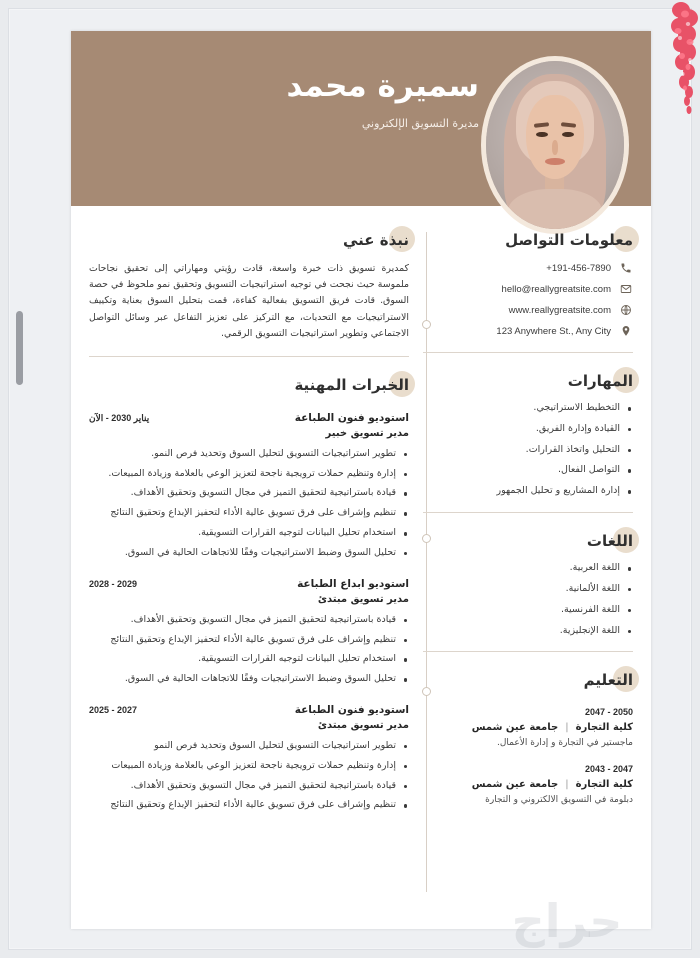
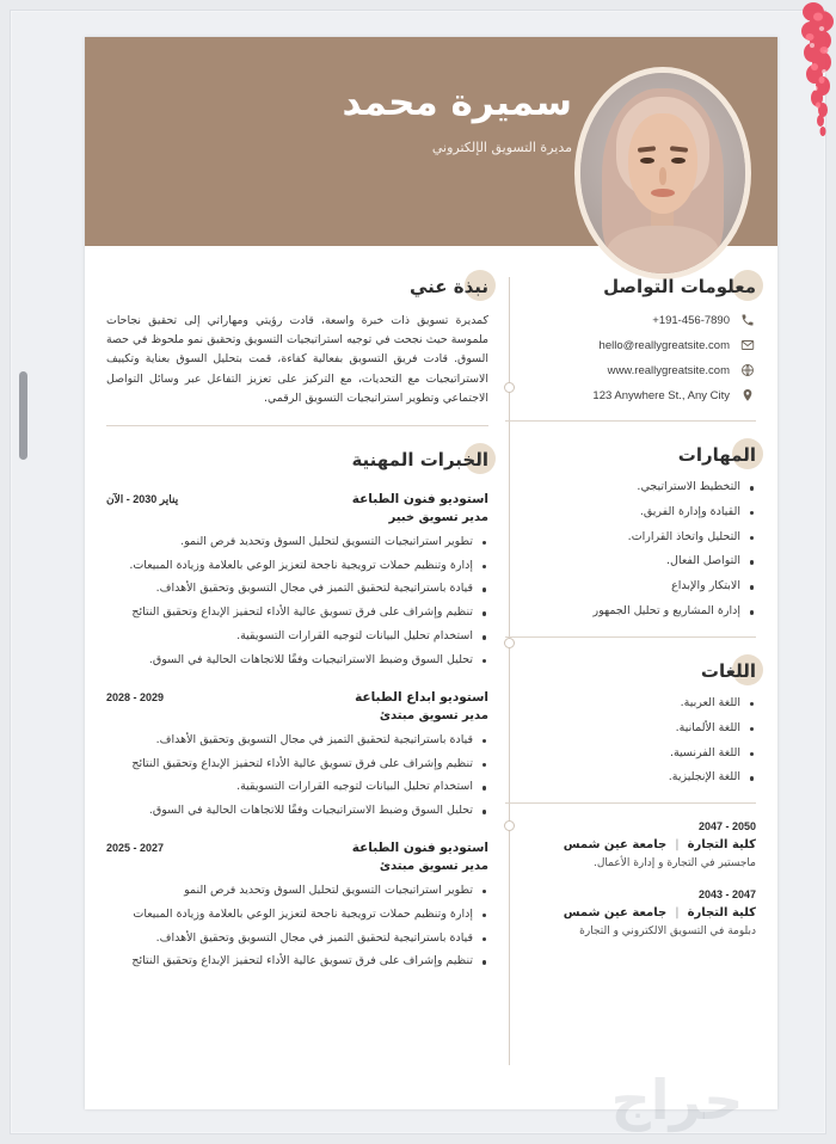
  سميرة محمد
  مديرة التسويق الإلكتروني
  معلومات التواصل
  +191-456-7890
  hello@reallygreatsite.com
  www.reallygreatsite.com
  123 Anywhere St., Any City
  المهارات
  التخطيط الاستراتيجي.
  القيادة وإدارة الفريق.
  التحليل واتخاذ القرارات.
  التواصل الفعال.
+ الابتكار والإبداع
  إدارة المشاريع و تحليل الجمهور
  اللغات
  اللغة العربية.
  اللغة الألمانية.
  اللغة الفرنسية.
  اللغة الإنجليزية.
- التعليم
  2047 - 2050
  كلية التجارة
  |
  جامعة عين شمس
  ماجستير في التجارة و إدارة الأعمال.
  2043 - 2047
  كلية التجارة
  |
  جامعة عين شمس
  دبلومة في التسويق الالكتروني و التجارة
  نبذة عني
  كمديرة تسويق ذات خبرة واسعة، قادت رؤيتي ومهاراتي إلى تحقيق نجاحات ملموسة حيث نجحت في توجيه استراتيجيات التسويق وتحقيق نمو ملحوظ في حصة السوق. قادت فريق التسويق بفعالية كفاءة، قمت بتحليل السوق بعناية وتكييف الاستراتيجيات مع التحديات، مع التركيز على تعزيز التفاعل عبر وسائل التواصل الاجتماعي وتطوير استراتيجيات التسويق الرقمي.
  الخبرات المهنية
  استوديو فنون الطباعة
  يناير 2030 - الآن
  مدير تسويق خبير
  تطوير استراتيجيات التسويق لتحليل السوق وتحديد فرص النمو.
  إدارة وتنظيم حملات ترويجية ناجحة لتعزيز الوعي بالعلامة وزيادة المبيعات.
  قيادة باستراتيجية لتحقيق التميز في مجال التسويق وتحقيق الأهداف.
  تنظيم وإشراف على فرق تسويق عالية الأداء لتحفيز الإبداع وتحقيق النتائج
  استخدام تحليل البيانات لتوجيه القرارات التسويقية.
  تحليل السوق وضبط الاستراتيجيات وفقًا للاتجاهات الحالية في السوق.
  استوديو ابداع الطباعة
  2028 - 2029
  مدير تسويق مبتدئ
  قيادة باستراتيجية لتحقيق التميز في مجال التسويق وتحقيق الأهداف.
  تنظيم وإشراف على فرق تسويق عالية الأداء لتحفيز الإبداع وتحقيق النتائج
  استخدام تحليل البيانات لتوجيه القرارات التسويقية.
  تحليل السوق وضبط الاستراتيجيات وفقًا للاتجاهات الحالية في السوق.
  استوديو فنون الطباعة
  2025 - 2027
  مدير تسويق مبتدئ
  تطوير استراتيجيات التسويق لتحليل السوق وتحديد فرص النمو
  إدارة وتنظيم حملات ترويجية ناجحة لتعزيز الوعي بالعلامة وزيادة المبيعات
  قيادة باستراتيجية لتحقيق التميز في مجال التسويق وتحقيق الأهداف.
  تنظيم وإشراف على فرق تسويق عالية الأداء لتحفيز الإبداع وتحقيق النتائج
  حراج
